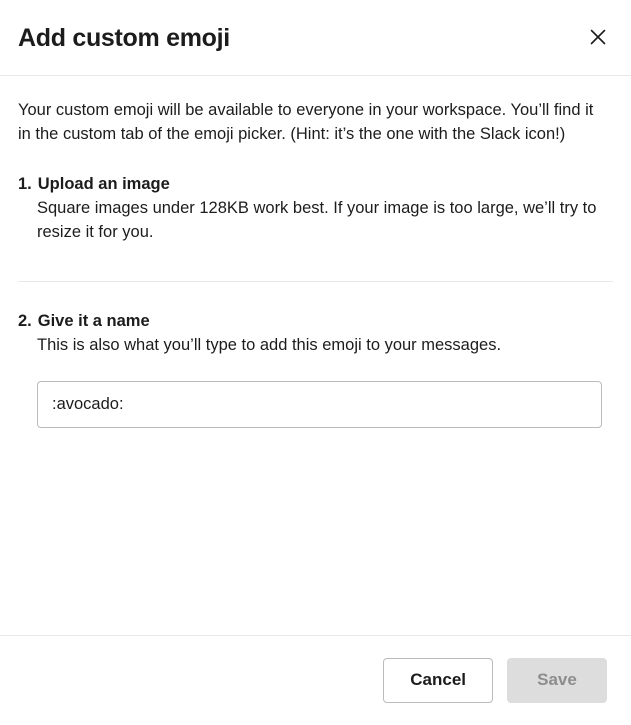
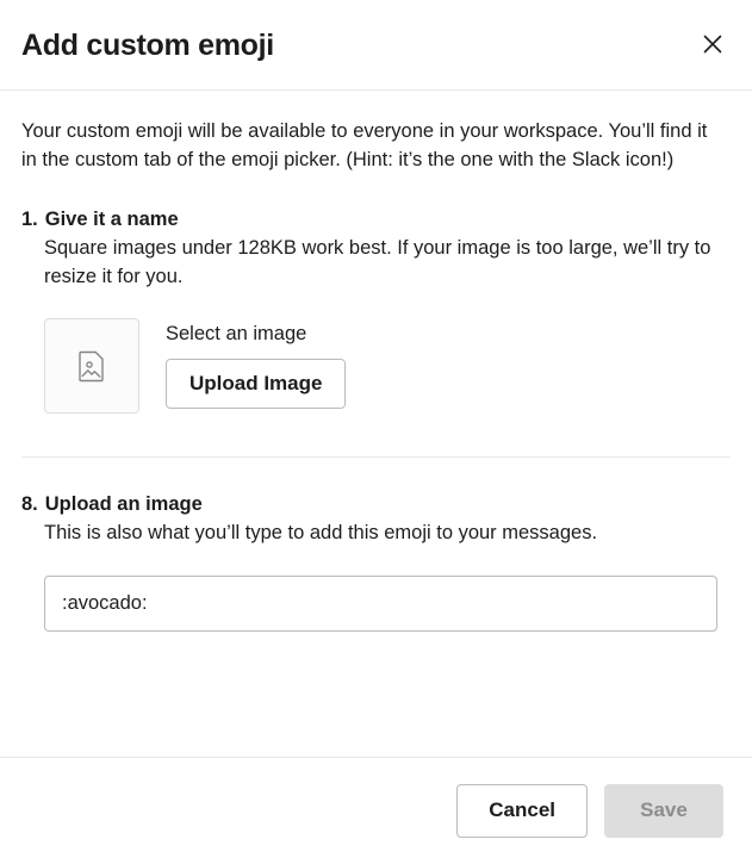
  Add custom emoji
  Your custom emoji will be available to everyone in your workspace. You’ll find it in the custom tab of the emoji picker. (Hint: it’s the one with the Slack icon!)
  1.
- Upload an image
+ Give it a name
  Square images under 128KB work best. If your image is too large, we’ll try to resize it for you.
+ Select an image
+ Upload Image
- 2.
+ 8.
- Give it a name
+ Upload an image
  This is also what you’ll type to add this emoji to your messages.
  :avocado:
  Cancel
  Save
